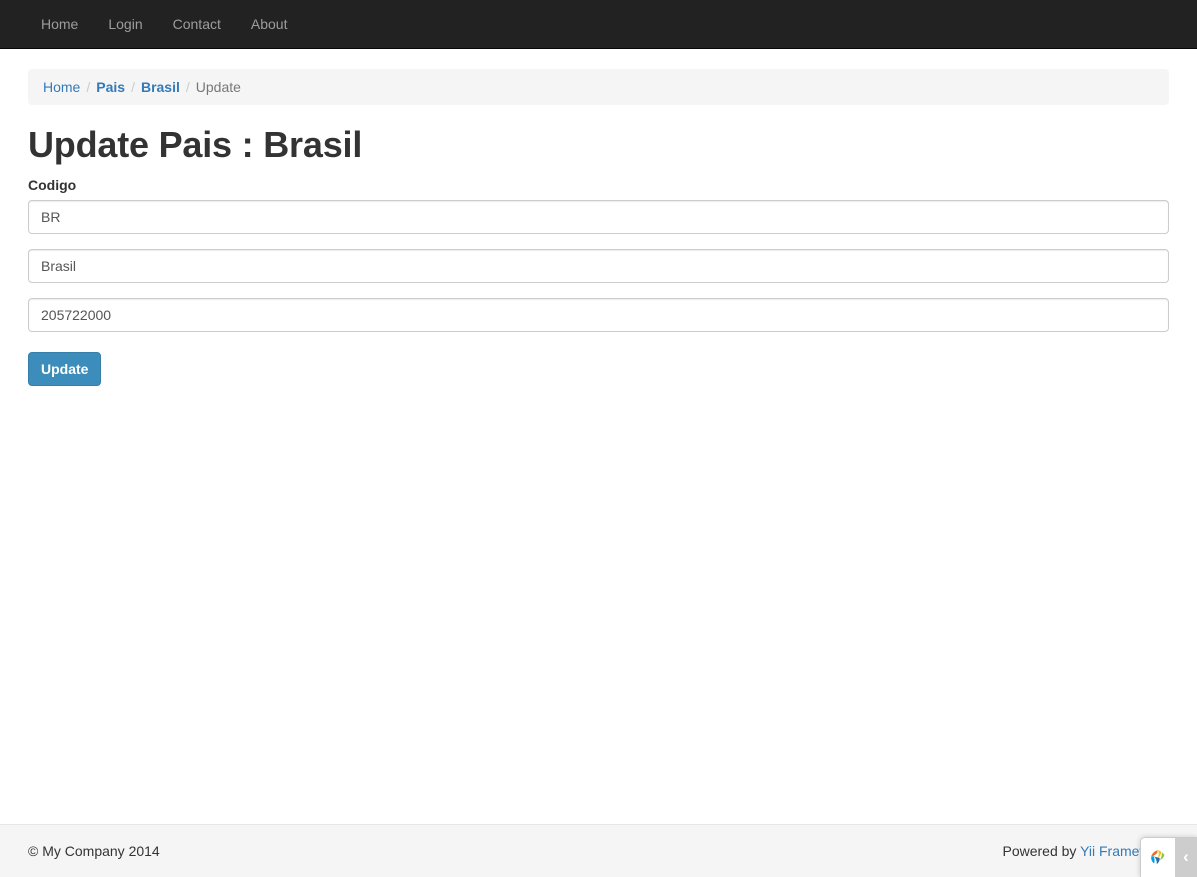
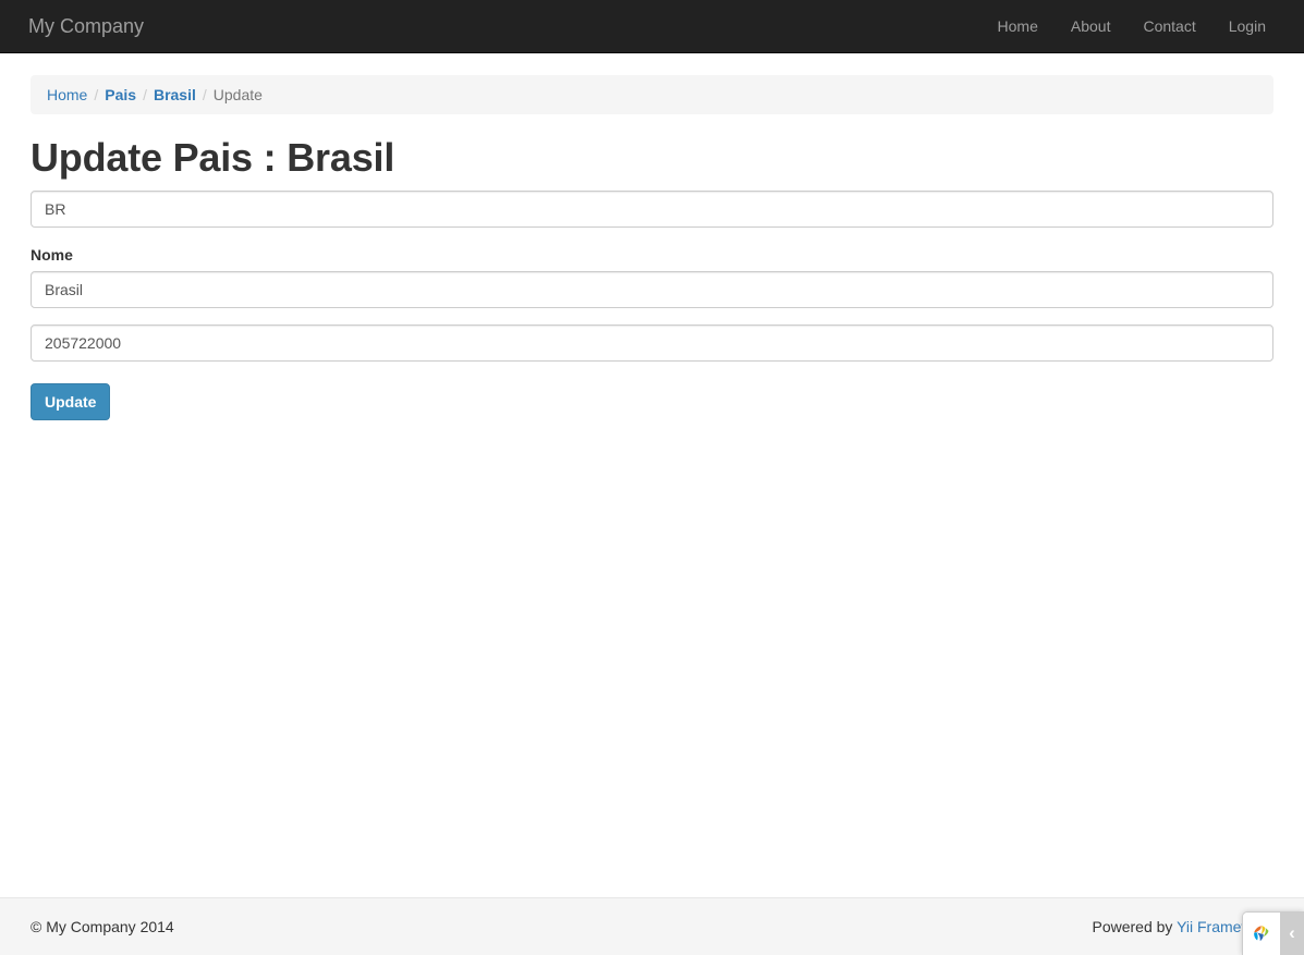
+ My Company
  Home
- Login
+ About
  Contact
- About
+ Login
  Home
  /
  Pais
  /
  Brasil
  /
  Update
  Update Pais : Brasil
- Codigo
  BR
+ Nome
  Brasil
  205722000
  Update
  © My Company 2014
  Powered by Yii Frame
  ‹
